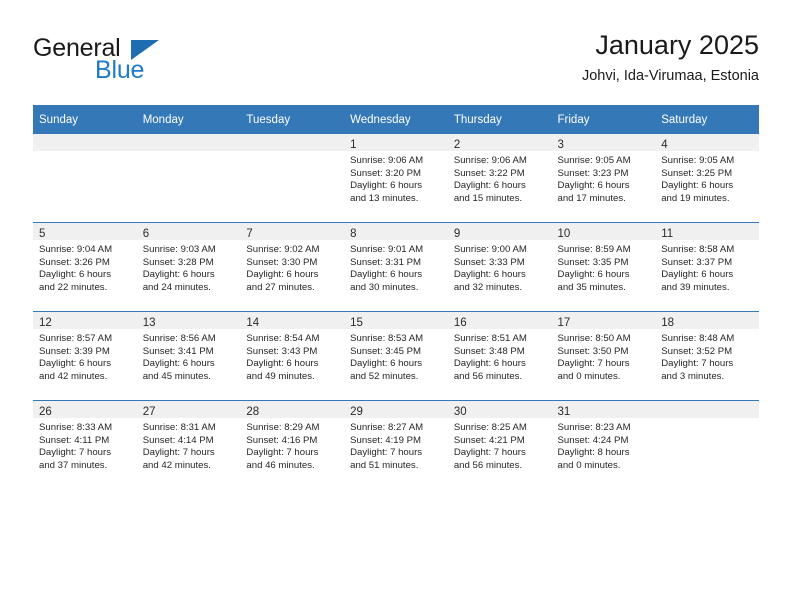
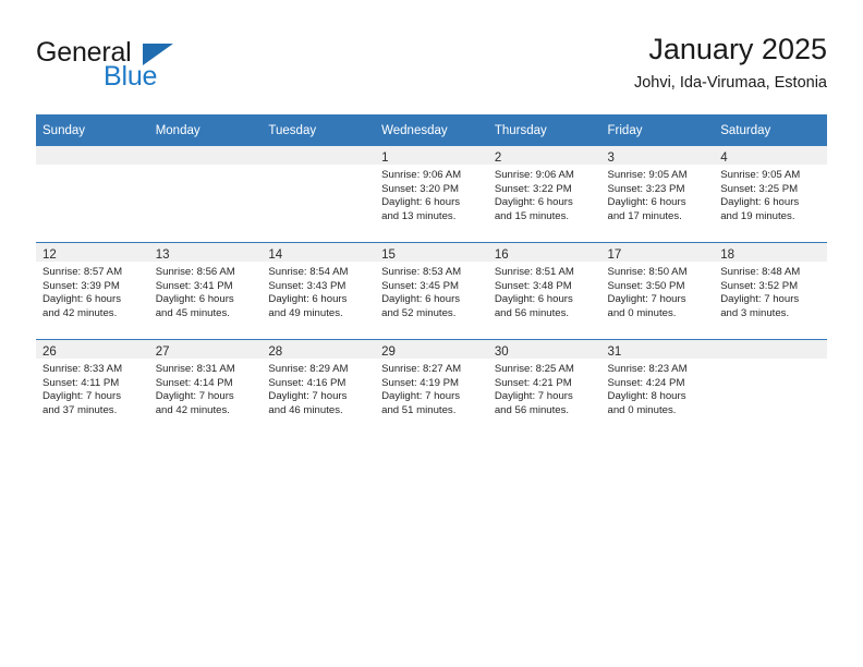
  General
  Blue
  January 2025
  Johvi, Ida-Virumaa, Estonia
  Sunday	Monday	Tuesday	Wednesday	Thursday	Friday	Saturday
  			1Sunrise: 9:06 AMSunset: 3:20 PMDaylight: 6 hoursand 13 minutes.	2Sunrise: 9:06 AMSunset: 3:22 PMDaylight: 6 hoursand 15 minutes.	3Sunrise: 9:05 AMSunset: 3:23 PMDaylight: 6 hoursand 17 minutes.	4Sunrise: 9:05 AMSunset: 3:25 PMDaylight: 6 hoursand 19 minutes.
- 5Sunrise: 9:04 AMSunset: 3:26 PMDaylight: 6 hoursand 22 minutes.	6Sunrise: 9:03 AMSunset: 3:28 PMDaylight: 6 hoursand 24 minutes.	7Sunrise: 9:02 AMSunset: 3:30 PMDaylight: 6 hoursand 27 minutes.	8Sunrise: 9:01 AMSunset: 3:31 PMDaylight: 6 hoursand 30 minutes.	9Sunrise: 9:00 AMSunset: 3:33 PMDaylight: 6 hoursand 32 minutes.	10Sunrise: 8:59 AMSunset: 3:35 PMDaylight: 6 hoursand 35 minutes.	11Sunrise: 8:58 AMSunset: 3:37 PMDaylight: 6 hoursand 39 minutes.
  12Sunrise: 8:57 AMSunset: 3:39 PMDaylight: 6 hoursand 42 minutes.	13Sunrise: 8:56 AMSunset: 3:41 PMDaylight: 6 hoursand 45 minutes.	14Sunrise: 8:54 AMSunset: 3:43 PMDaylight: 6 hoursand 49 minutes.	15Sunrise: 8:53 AMSunset: 3:45 PMDaylight: 6 hoursand 52 minutes.	16Sunrise: 8:51 AMSunset: 3:48 PMDaylight: 6 hoursand 56 minutes.	17Sunrise: 8:50 AMSunset: 3:50 PMDaylight: 7 hoursand 0 minutes.	18Sunrise: 8:48 AMSunset: 3:52 PMDaylight: 7 hoursand 3 minutes.
  26Sunrise: 8:33 AMSunset: 4:11 PMDaylight: 7 hoursand 37 minutes.	27Sunrise: 8:31 AMSunset: 4:14 PMDaylight: 7 hoursand 42 minutes.	28Sunrise: 8:29 AMSunset: 4:16 PMDaylight: 7 hoursand 46 minutes.	29Sunrise: 8:27 AMSunset: 4:19 PMDaylight: 7 hoursand 51 minutes.	30Sunrise: 8:25 AMSunset: 4:21 PMDaylight: 7 hoursand 56 minutes.	31Sunrise: 8:23 AMSunset: 4:24 PMDaylight: 8 hoursand 0 minutes.
